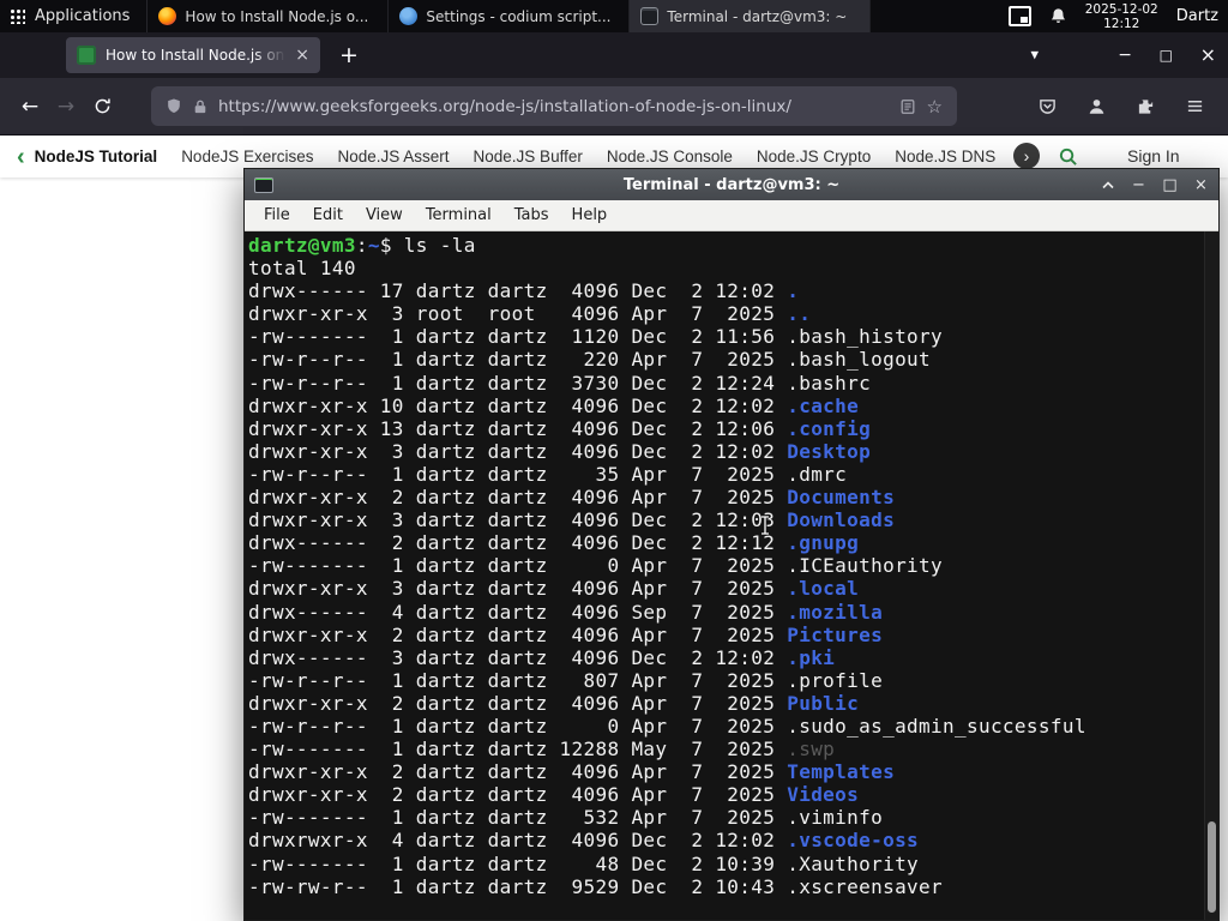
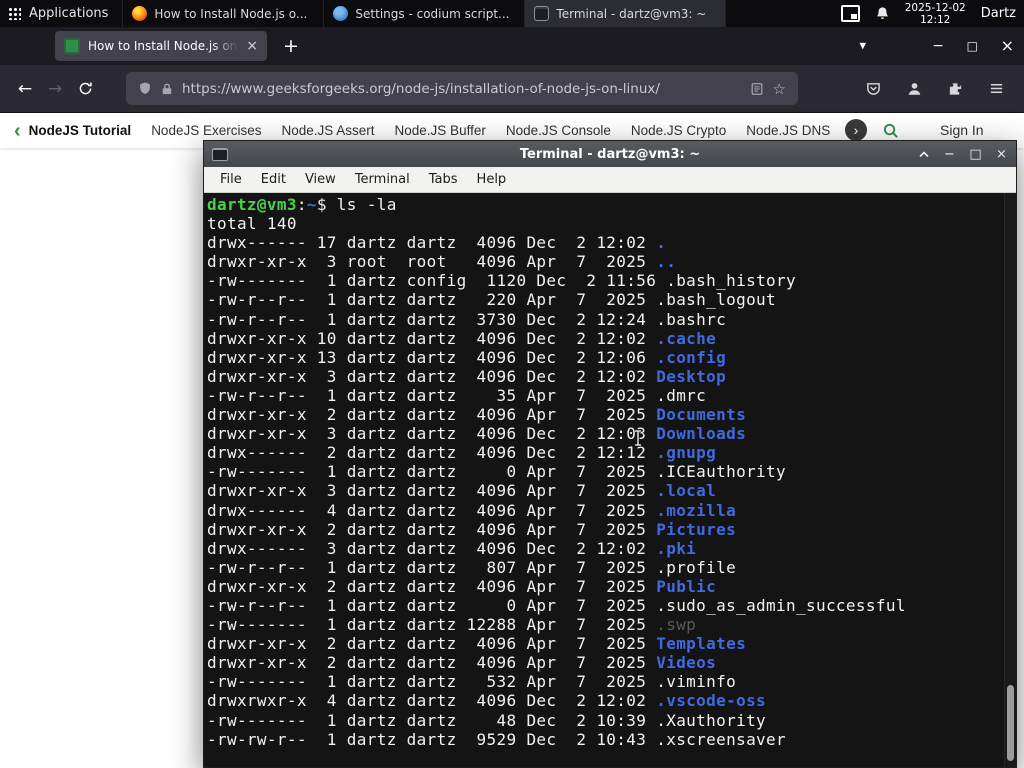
  Applications
  How to Install Node.js o...
  Settings - codium script...
  Terminal - dartz@vm3: ~
  2025-12-02
  12:12
  Dartz
  How to Install Node.js on
  ×
  +
  ▾
  −
  □
  ×
  ←
  →
  https://www.geeksforgeeks.org/node-js/installation-of-node-js-on-linux/
  ☆
  ‹
  NodeJS Tutorial
  NodeJS Exercises
  Node.JS Assert
  Node.JS Buffer
  Node.JS Console
  Node.JS Crypto
  Node.JS DNS
  ›
  Sign In
  Terminal - dartz@vm3: ~
  −
  □
  ×
  File
  Edit
  View
  Terminal
  Tabs
  Help
  dartz@vm3:~$ ls -la
  total 140
  drwx------ 17 dartz dartz 4096 Dec 2 12:02 .
  drwxr-xr-x 3 root root 4096 Apr 7 2025 ..
- -rw------- 1 dartz dartz 1120 Dec 2 11:56 .bash_history
+ -rw------- 1 dartz config 1120 Dec 2 11:56 .bash_history
  -rw-r--r-- 1 dartz dartz 220 Apr 7 2025 .bash_logout
  -rw-r--r-- 1 dartz dartz 3730 Dec 2 12:24 .bashrc
  drwxr-xr-x 10 dartz dartz 4096 Dec 2 12:02 .cache
  drwxr-xr-x 13 dartz dartz 4096 Dec 2 12:06 .config
  drwxr-xr-x 3 dartz dartz 4096 Dec 2 12:02 Desktop
  -rw-r--r-- 1 dartz dartz 35 Apr 7 2025 .dmrc
  drwxr-xr-x 2 dartz dartz 4096 Apr 7 2025 Documents
  drwxr-xr-x 3 dartz dartz 4096 Dec 2 12:03 Downloads
  drwx------ 2 dartz dartz 4096 Dec 2 12:12 .gnupg
  -rw------- 1 dartz dartz 0 Apr 7 2025 .ICEauthority
  drwxr-xr-x 3 dartz dartz 4096 Apr 7 2025 .local
- drwx------ 4 dartz dartz 4096 Sep 7 2025 .mozilla
+ drwx------ 4 dartz dartz 4096 Apr 7 2025 .mozilla
  drwxr-xr-x 2 dartz dartz 4096 Apr 7 2025 Pictures
  drwx------ 3 dartz dartz 4096 Dec 2 12:02 .pki
  -rw-r--r-- 1 dartz dartz 807 Apr 7 2025 .profile
  drwxr-xr-x 2 dartz dartz 4096 Apr 7 2025 Public
  -rw-r--r-- 1 dartz dartz 0 Apr 7 2025 .sudo_as_admin_successful
- -rw------- 1 dartz dartz 12288 May 7 2025 .swp
+ -rw------- 1 dartz dartz 12288 Apr 7 2025 .swp
  drwxr-xr-x 2 dartz dartz 4096 Apr 7 2025 Templates
  drwxr-xr-x 2 dartz dartz 4096 Apr 7 2025 Videos
  -rw------- 1 dartz dartz 532 Apr 7 2025 .viminfo
  drwxrwxr-x 4 dartz dartz 4096 Dec 2 12:02 .vscode-oss
  -rw------- 1 dartz dartz 48 Dec 2 10:39 .Xauthority
  -rw-rw-r-- 1 dartz dartz 9529 Dec 2 10:43 .xscreensaver
